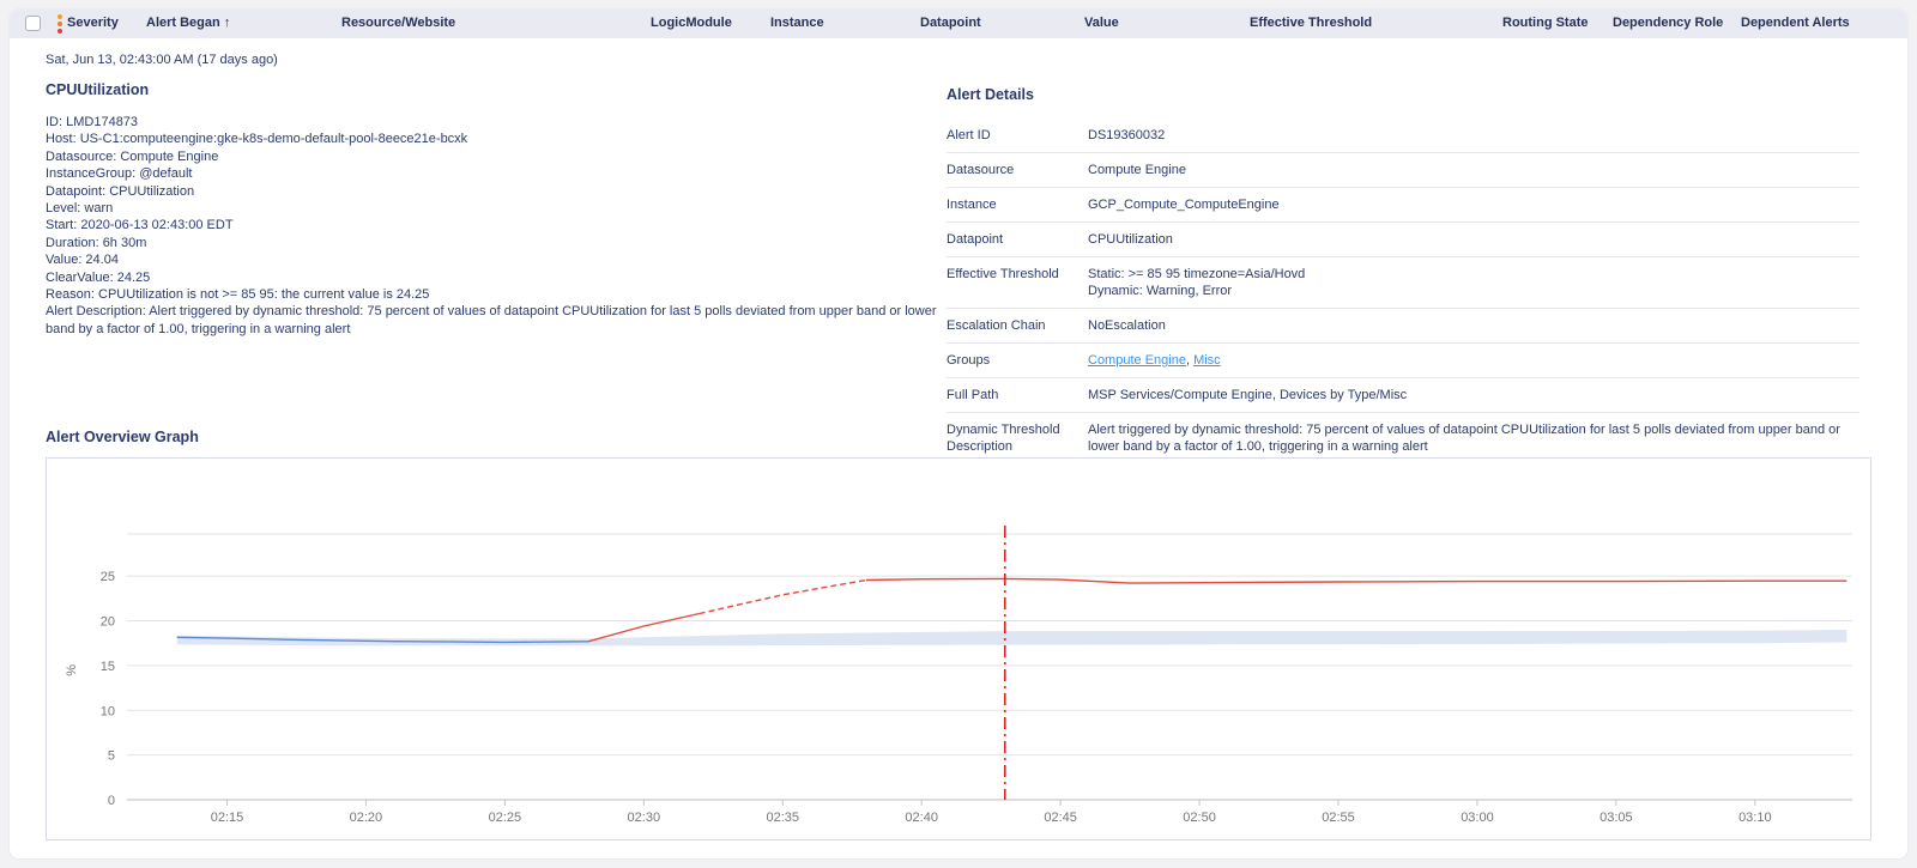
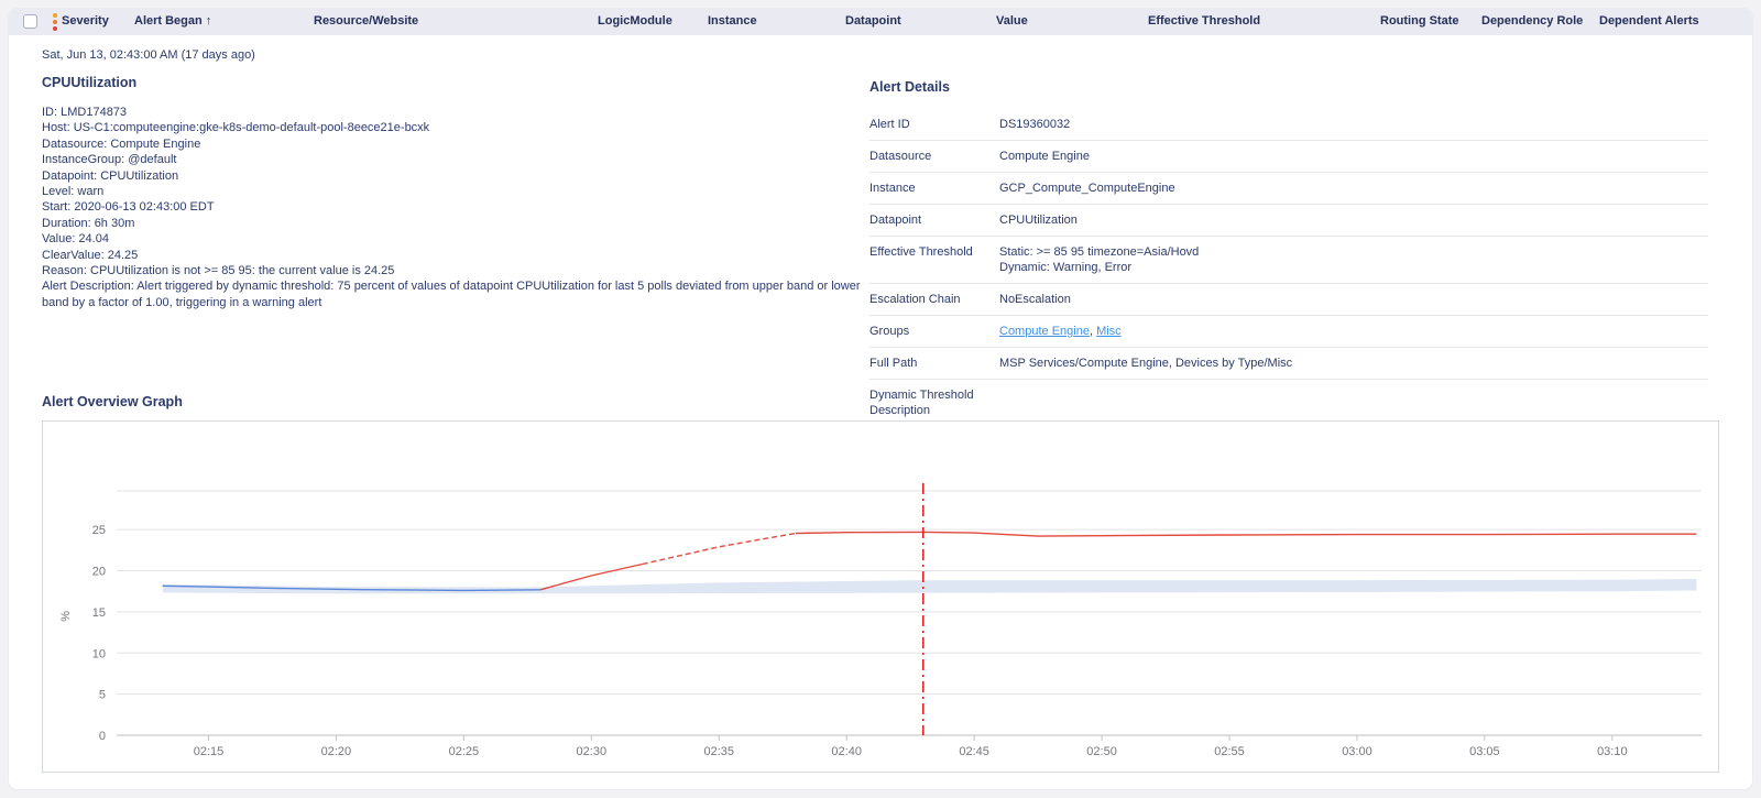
  Severity
  Alert Began ↑
  Resource/Website
  LogicModule
  Instance
  Datapoint
  Value
  Effective Threshold
  Routing State
  Dependency Role
  Dependent Alerts
  Sat, Jun 13, 02:43:00 AM (17 days ago)
  CPUUtilization
  ID: LMD174873
  Host: US-C1:computeengine:gke-k8s-demo-default-pool-8eece21e-bcxk
  Datasource: Compute Engine
  InstanceGroup: @default
  Datapoint: CPUUtilization
  Level: warn
  Start: 2020-06-13 02:43:00 EDT
  Duration: 6h 30m
  Value: 24.04
  ClearValue: 24.25
  Reason: CPUUtilization is not >= 85 95: the current value is 24.25
  Alert Description: Alert triggered by dynamic threshold: 75 percent of values of datapoint CPUUtilization for last 5 polls deviated from upper band or lower band by a factor of 1.00, triggering in a warning alert
  Alert Details
  Alert ID
  DS19360032
  Datasource
  Compute Engine
  Instance
  GCP_Compute_ComputeEngine
  Datapoint
  CPUUtilization
  Effective Threshold
  Static: >= 85 95 timezone=Asia/Hovd
  Dynamic: Warning, Error
  Escalation Chain
  NoEscalation
  Groups
  Compute Engine, Misc
  Full Path
  MSP Services/Compute Engine, Devices by Type/Misc
  Dynamic Threshold Description
- Alert triggered by dynamic threshold: 75 percent of values of datapoint CPUUtilization for last 5 polls deviated from upper band or lower band by a factor of 1.00, triggering in a warning alert
  Alert Overview Graph
  0
  5
  10
  15
  20
  25
  02:15
  02:20
  02:25
  02:30
  02:35
  02:40
  02:45
  02:50
  02:55
  03:00
  03:05
  03:10
